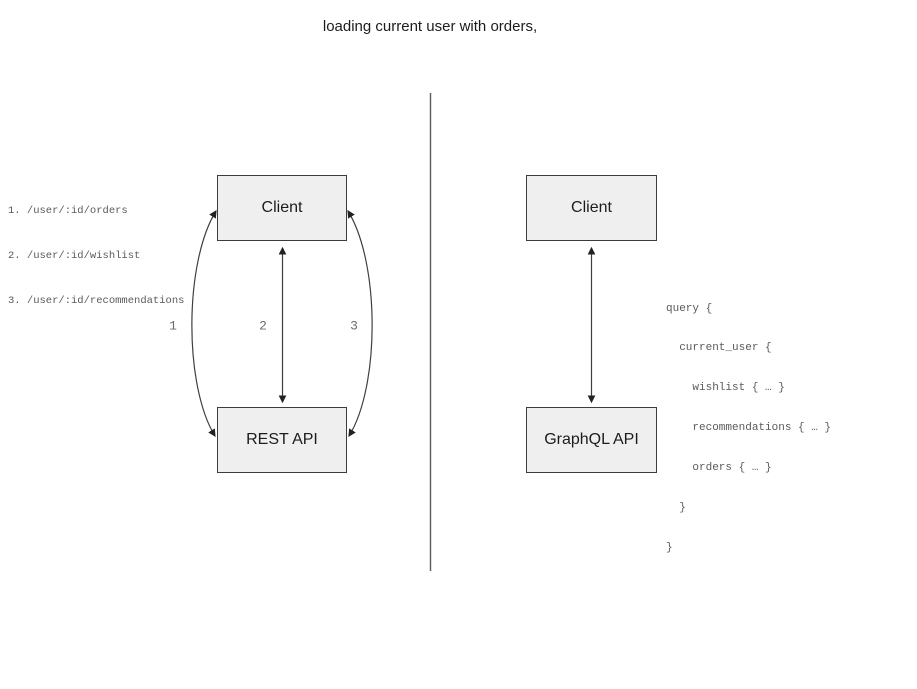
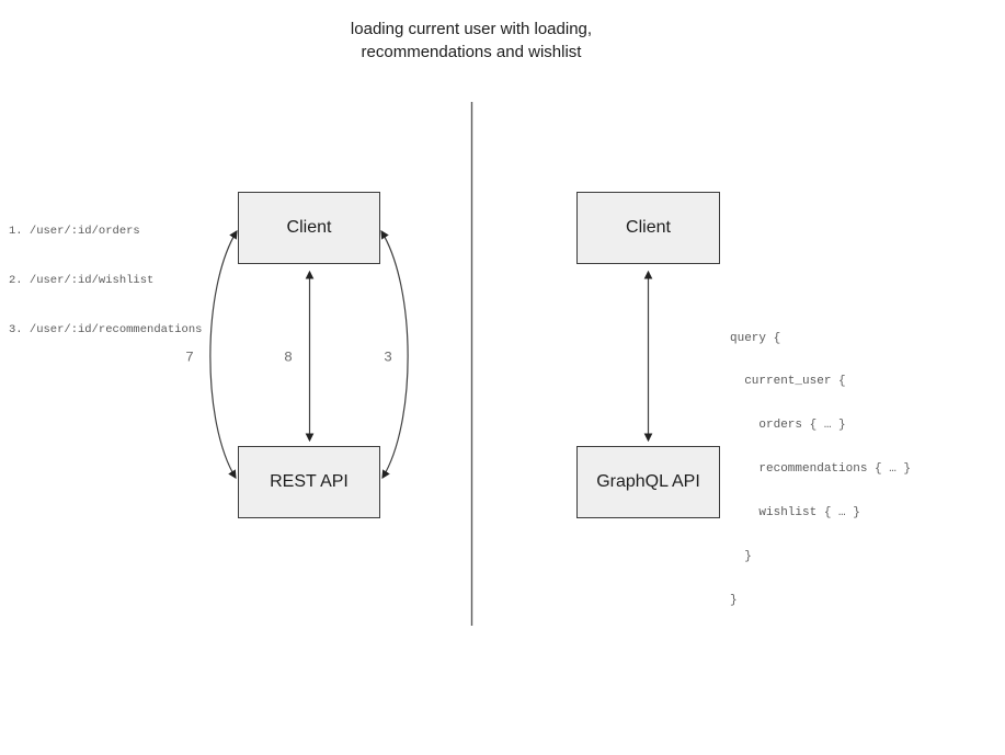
- loading current user with orders,
+ loading current user with loading,
+ recommendations and wishlist
  1. /user/:id/orders
  2. /user/:id/wishlist
  3. /user/:id/recommendations
  Client
  REST API
- 1
+ 7
- 2
+ 8
  3
  Client
  GraphQL API
  query {
  current_user {
- wishlist { … }
+ orders { … }
  recommendations { … }
- orders { … }
+ wishlist { … }
  }
  }
